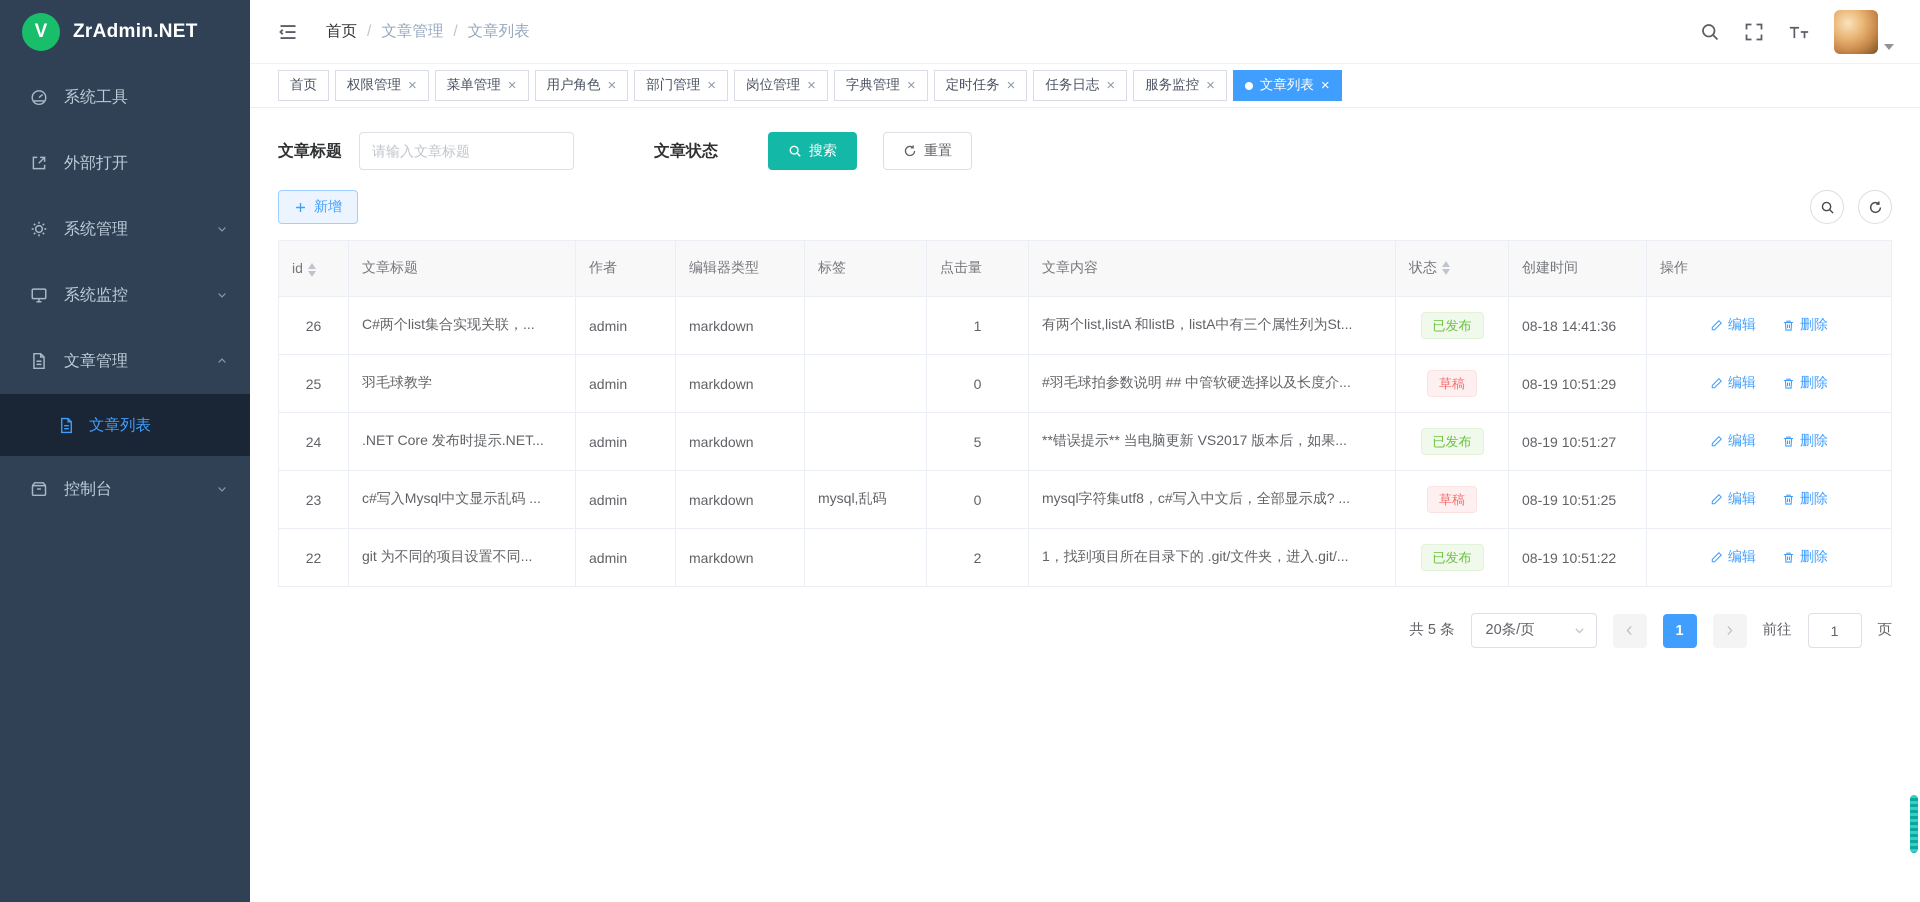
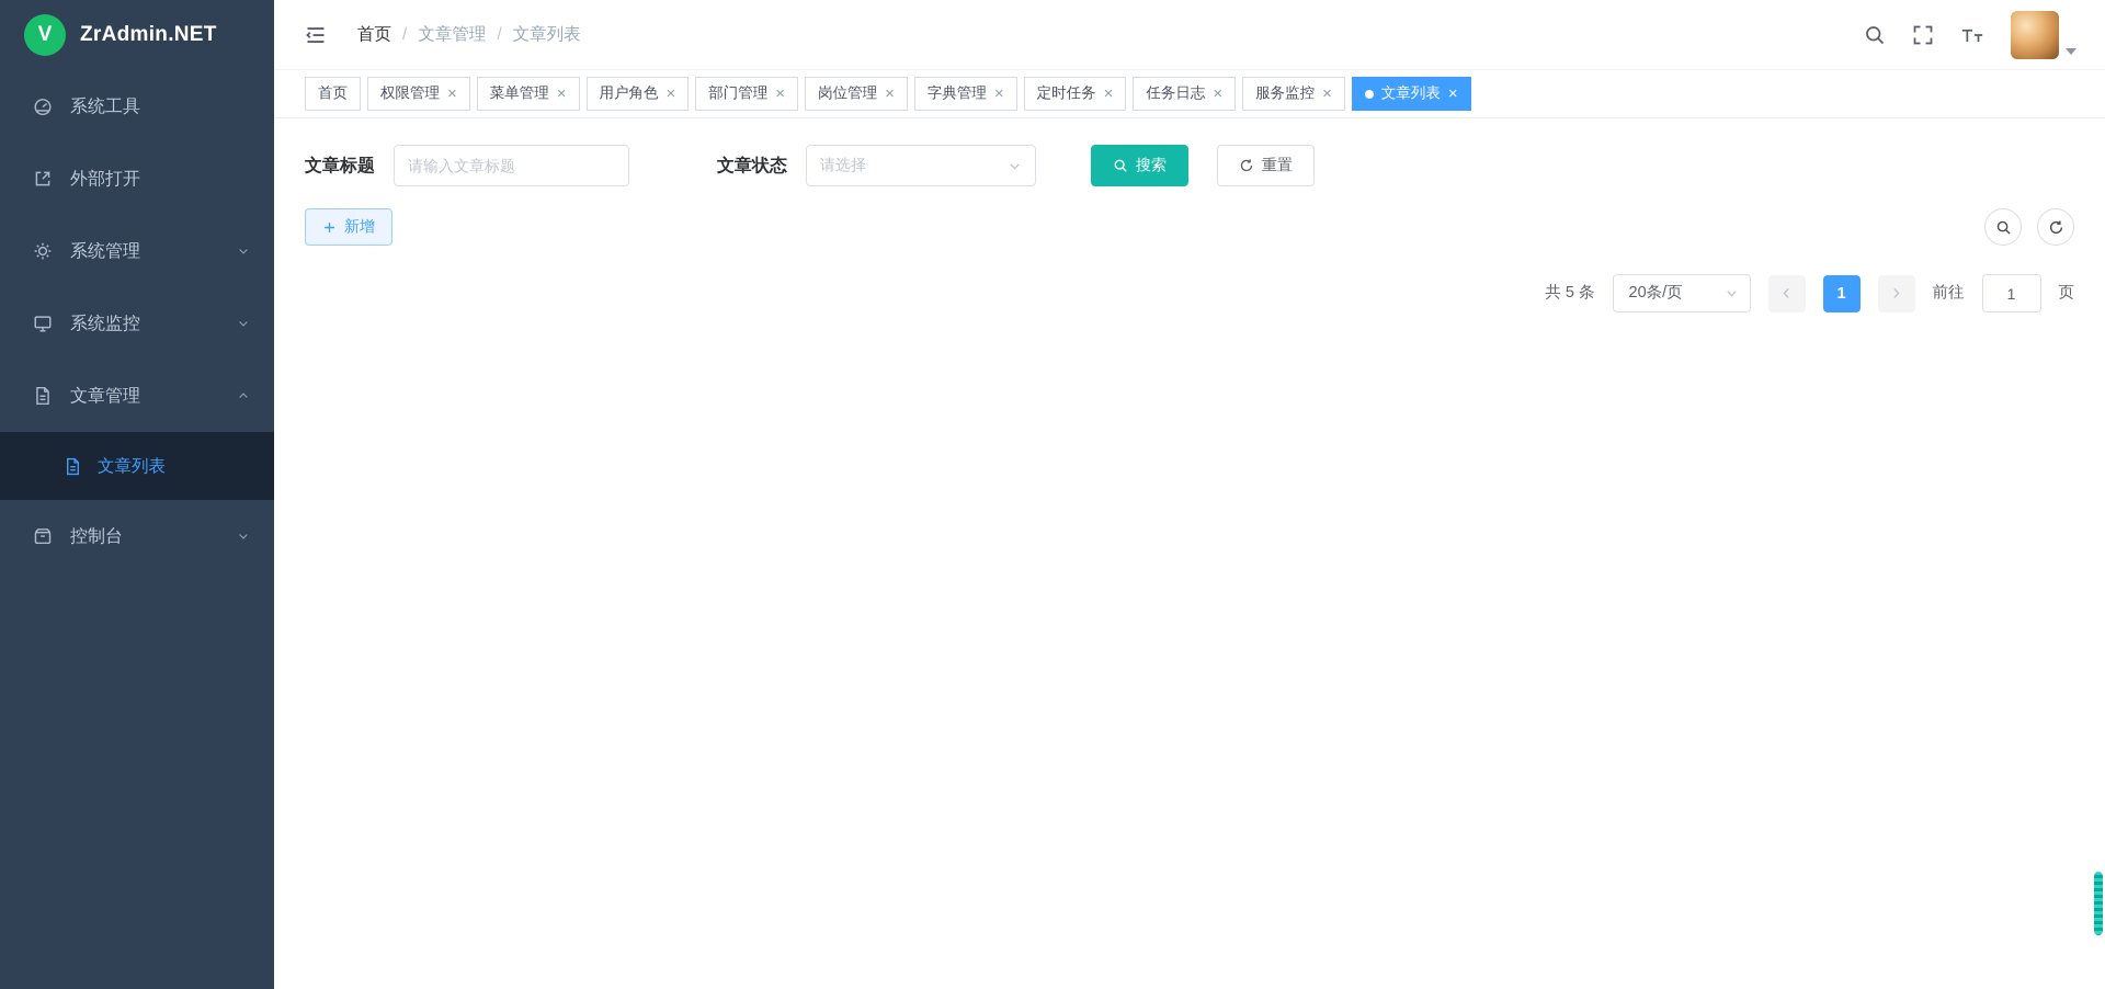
  V
  ZrAdmin.NET
  系统工具
  外部打开
  系统管理
  系统监控
  文章管理
  文章列表
  控制台
  首页
  /
  文章管理
  /
  文章列表
  首页
  权限管理
  菜单管理
  用户角色
  部门管理
  岗位管理
  字典管理
  定时任务
  任务日志
  服务监控
  文章列表
  文章标题
  请输入文章标题
  文章状态
+ 请选择
  搜索
  重置
  新增
- id	文章标题	作者	编辑器类型	标签	点击量	文章内容	状态	创建时间	操作
- 26	C#两个list集合实现关联，...	admin	markdown		1	有两个list,listA 和listB，listA中有三个属性列为St...	已发布	08-18 14:41:36	编辑 删除
- 25	羽毛球教学	admin	markdown		0	#羽毛球拍参数说明 ## 中管软硬选择以及长度介...	草稿	08-19 10:51:29	编辑 删除
- 24	.NET Core 发布时提示.NET...	admin	markdown		5	**错误提示** 当电脑更新 VS2017 版本后，如果...	已发布	08-19 10:51:27	编辑 删除
- 23	c#写入Mysql中文显示乱码 ...	admin	markdown	mysql,乱码	0	mysql字符集utf8，c#写入中文后，全部显示成? ...	草稿	08-19 10:51:25	编辑 删除
- 22	git 为不同的项目设置不同...	admin	markdown		2	1，找到项目所在目录下的 .git/文件夹，进入.git/...	已发布	08-19 10:51:22	编辑 删除
  共 5 条
  20条/页
  1
  前往
  1
  页
